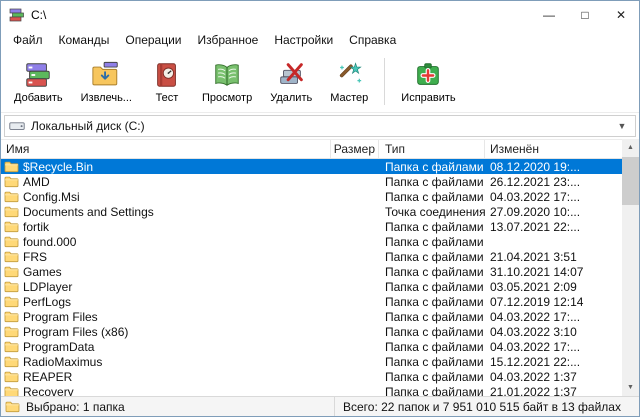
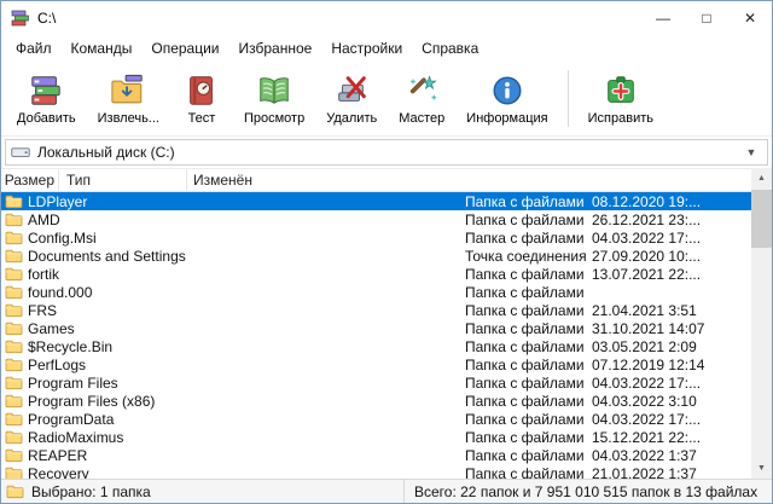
  C:\
  —
  □
  ✕
  Файл
  Команды
  Операции
  Избранное
  Настройки
  Справка
  Добавить
  Извлечь...
  Тест
  Просмотр
  Удалить
  Мастер
+ Информация
  Исправить
  Локальный диск (C:)
  ▼
- Имя
  Размер
  Тип
  Изменён
- $Recycle.Bin
+ LDPlayer
  Папка с файлами
  08.12.2020 19:...
  AMD
  Папка с файлами
  26.12.2021 23:...
  Config.Msi
  Папка с файлами
  04.03.2022 17:...
  Documents and Settings
  Точка соединения
  27.09.2020 10:...
  fortik
  Папка с файлами
  13.07.2021 22:...
  found.000
  Папка с файлами
  FRS
  Папка с файлами
  21.04.2021 3:51
  Games
  Папка с файлами
  31.10.2021 14:07
- LDPlayer
+ $Recycle.Bin
  Папка с файлами
  03.05.2021 2:09
  PerfLogs
  Папка с файлами
  07.12.2019 12:14
  Program Files
  Папка с файлами
  04.03.2022 17:...
  Program Files (x86)
  Папка с файлами
  04.03.2022 3:10
  ProgramData
  Папка с файлами
  04.03.2022 17:...
  RadioMaximus
  Папка с файлами
  15.12.2021 22:...
  REAPER
  Папка с файлами
  04.03.2022 1:37
  Recovery
  Папка с файлами
  21.01.2022 1:37
  Выбрано: 1 папка
- Всего: 22 папок и 7 951 010 515 байт в 13 файлах
+ Всего: 22 папок и 7 951 010 515 папок в 13 файлах
